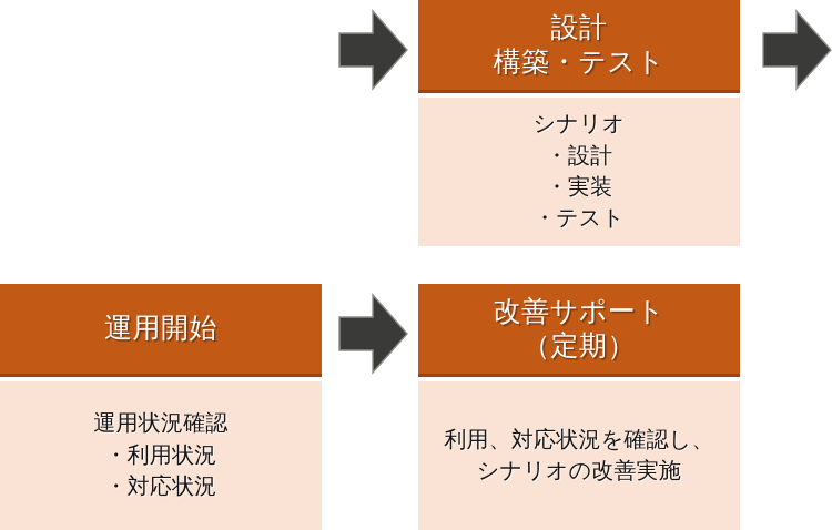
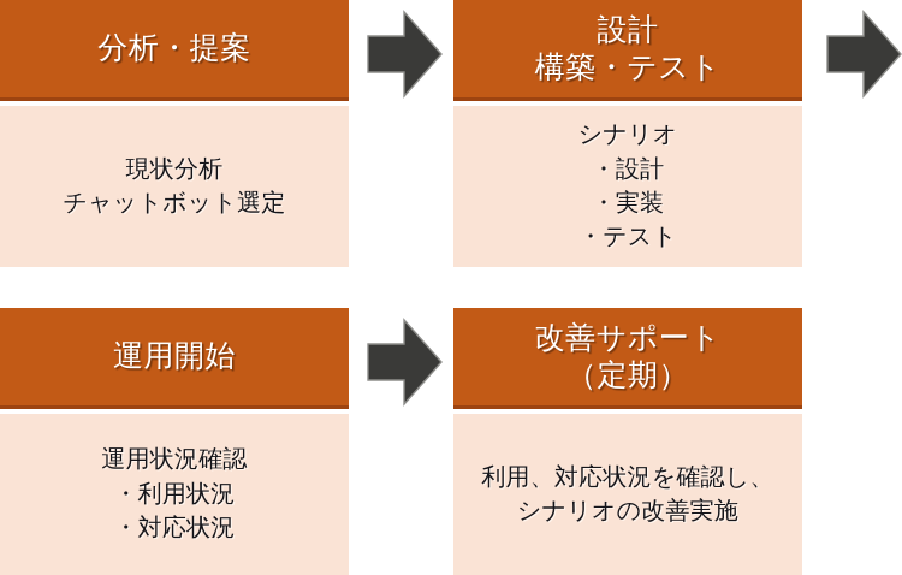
+ 分析・提案
+ 現状分析
+ チャットボット選定
  設計
  構築・テスト
  シナリオ
  ・設計
  ・実装
  ・テスト
  運用開始
  運用状況確認
  ・利用状況
  ・対応状況
  改善サポート
  （定期）
  利用、対応状況を確認し、
  シナリオの改善実施
